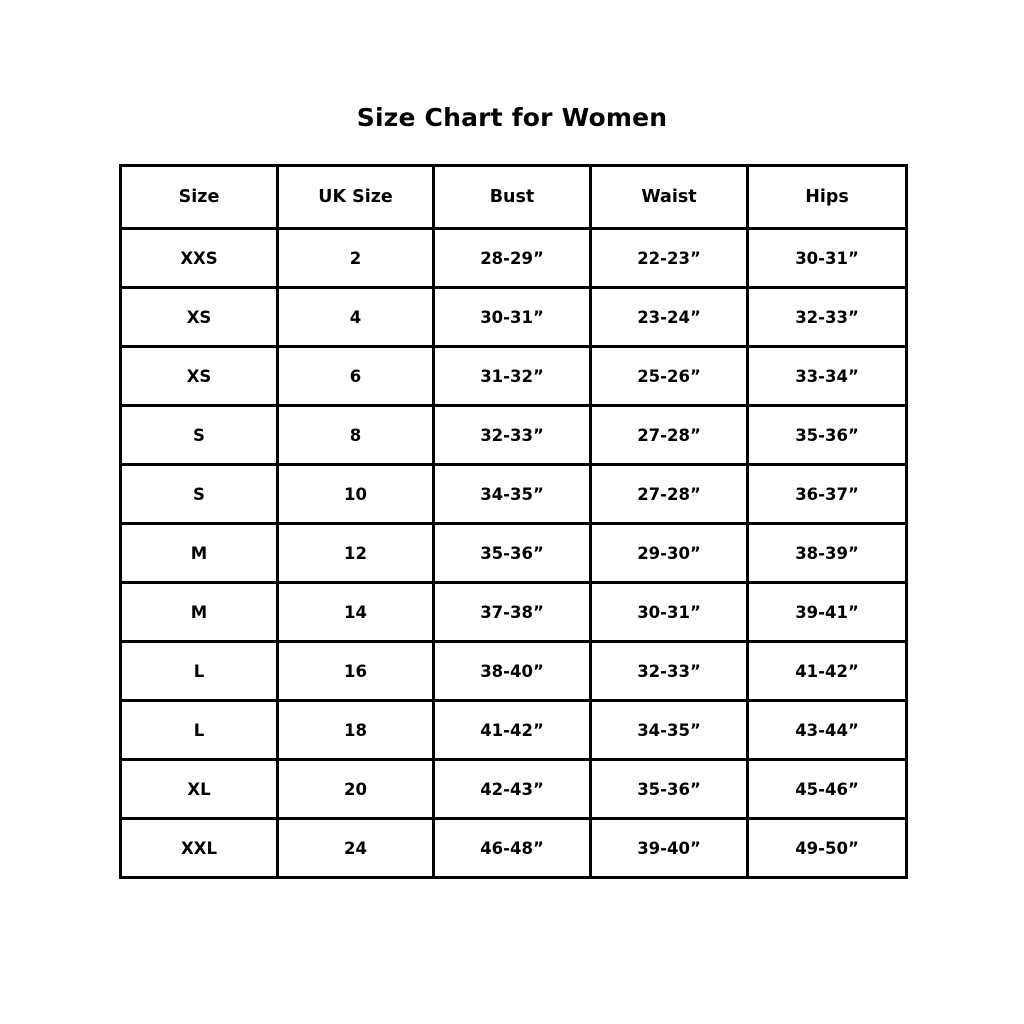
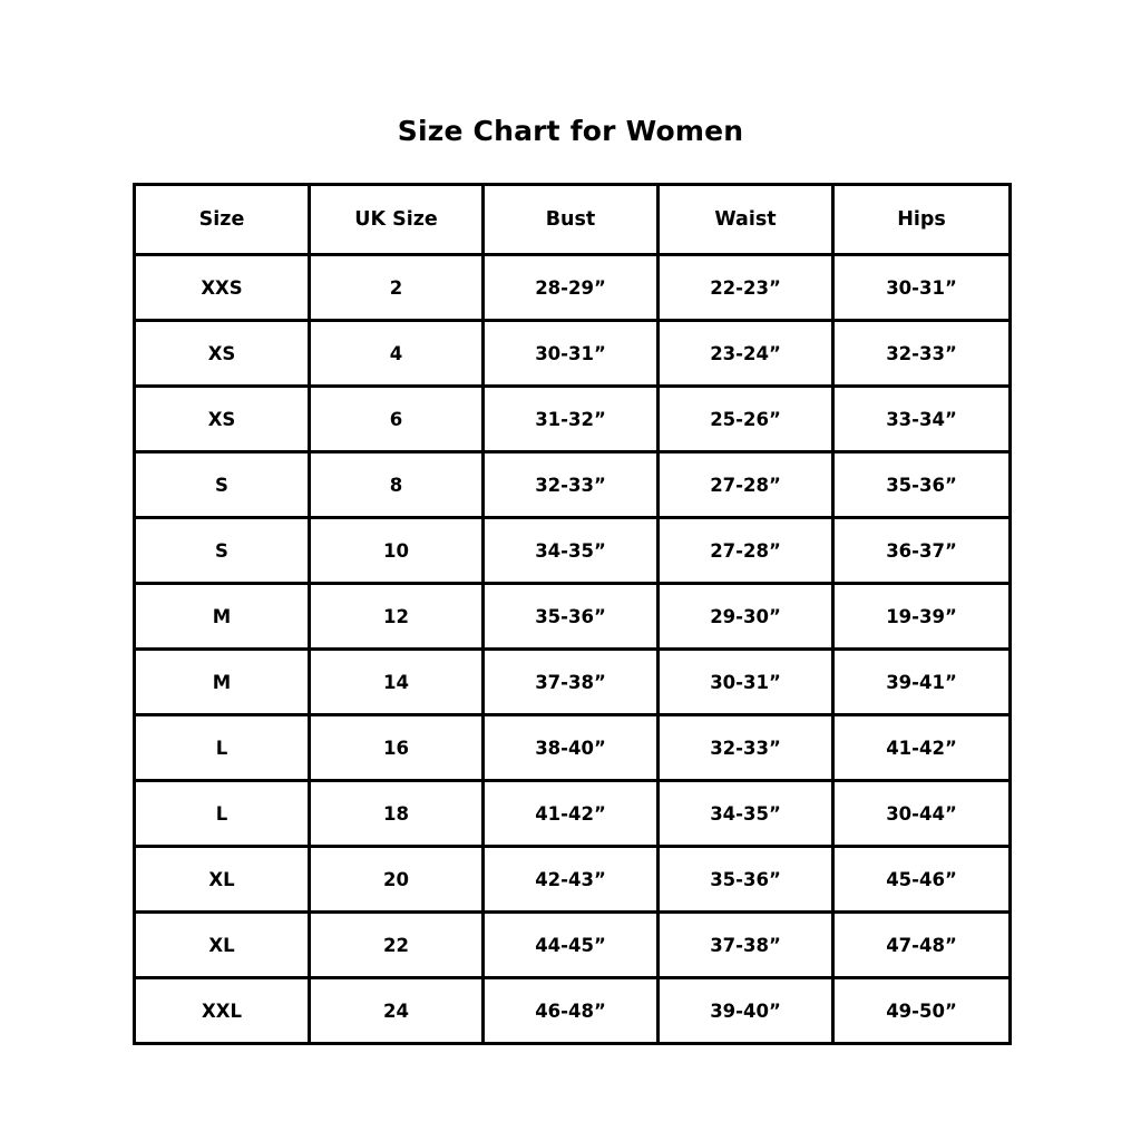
  Size Chart for Women
  Size	UK Size	Bust	Waist	Hips
  XXS	2	28-29”	22-23”	30-31”
  XS	4	30-31”	23-24”	32-33”
  XS	6	31-32”	25-26”	33-34”
  S	8	32-33”	27-28”	35-36”
  S	10	34-35”	27-28”	36-37”
- M	12	35-36”	29-30”	38-39”
+ M	12	35-36”	29-30”	19-39”
  M	14	37-38”	30-31”	39-41”
  L	16	38-40”	32-33”	41-42”
- L	18	41-42”	34-35”	43-44”
+ L	18	41-42”	34-35”	30-44”
  XL	20	42-43”	35-36”	45-46”
+ XL	22	44-45”	37-38”	47-48”
  XXL	24	46-48”	39-40”	49-50”
